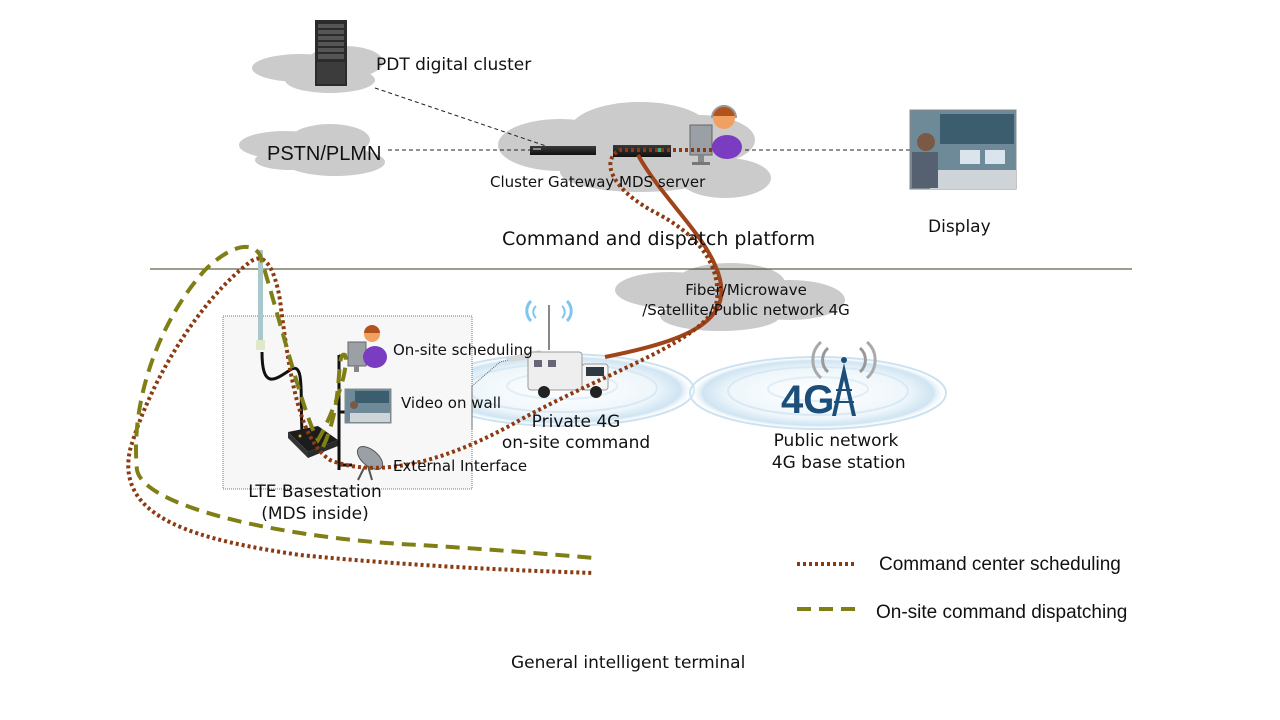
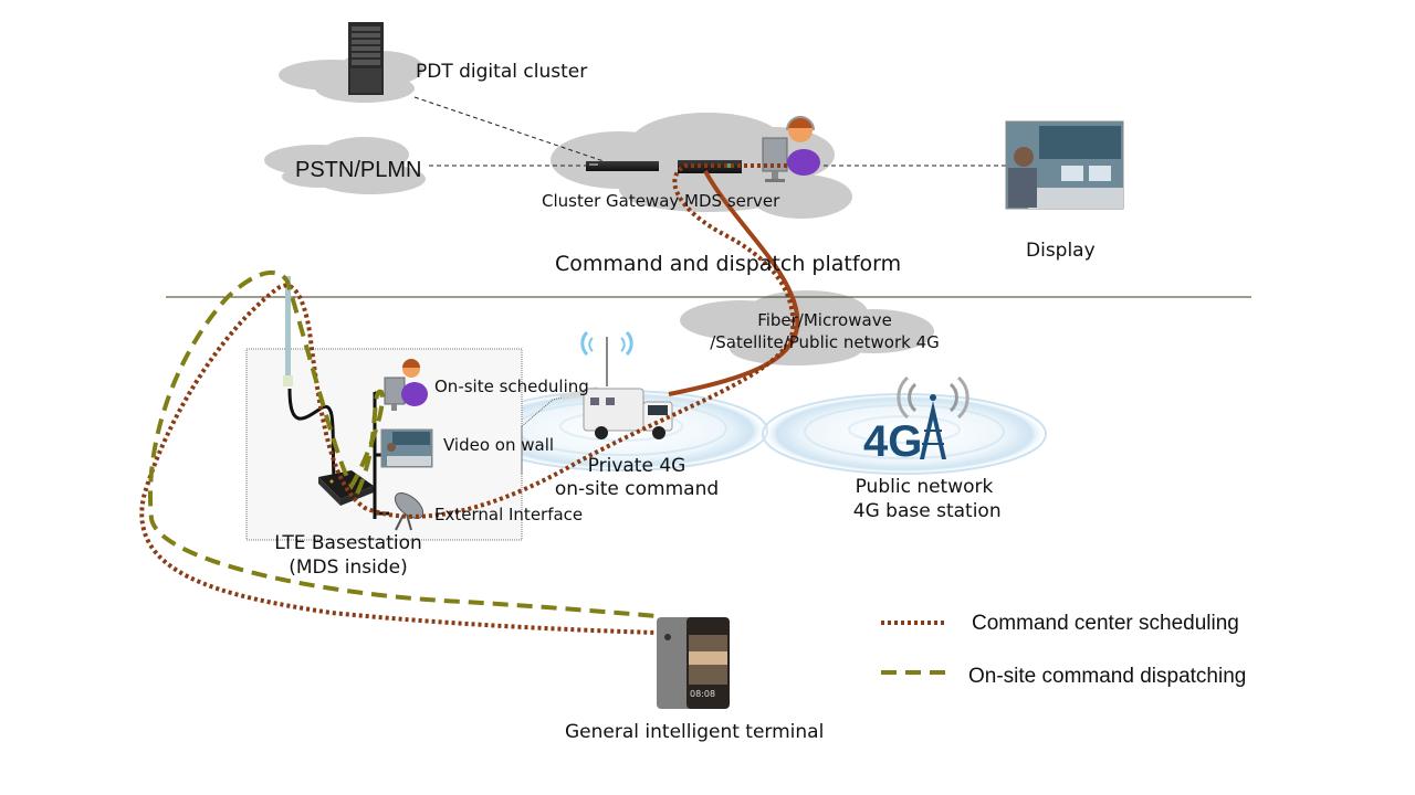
  4G
+ 08:08
  PDT digital cluster
  PSTN/PLMN
  Cluster Gateway MDS server
  Display
  Command and dispatch platform
  Fiber/Microwave
  /Satellite/Public network 4G
  On-site scheduling
  Video on wall
  External Interface
  LTE Basestation
  (MDS inside)
  Private 4G
  on-site command
  Public network
  4G base station
  General intelligent terminal
  Command center scheduling
  On-site command dispatching
